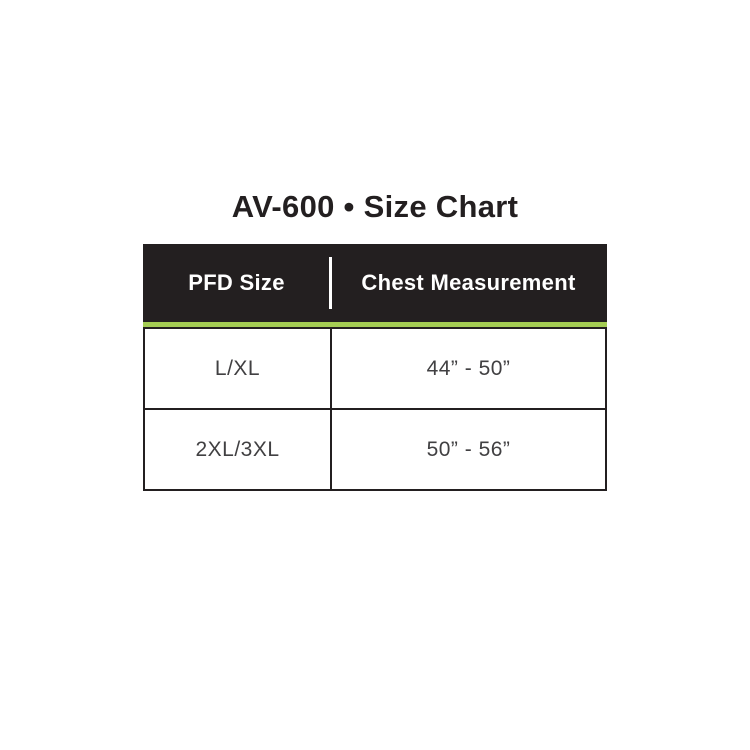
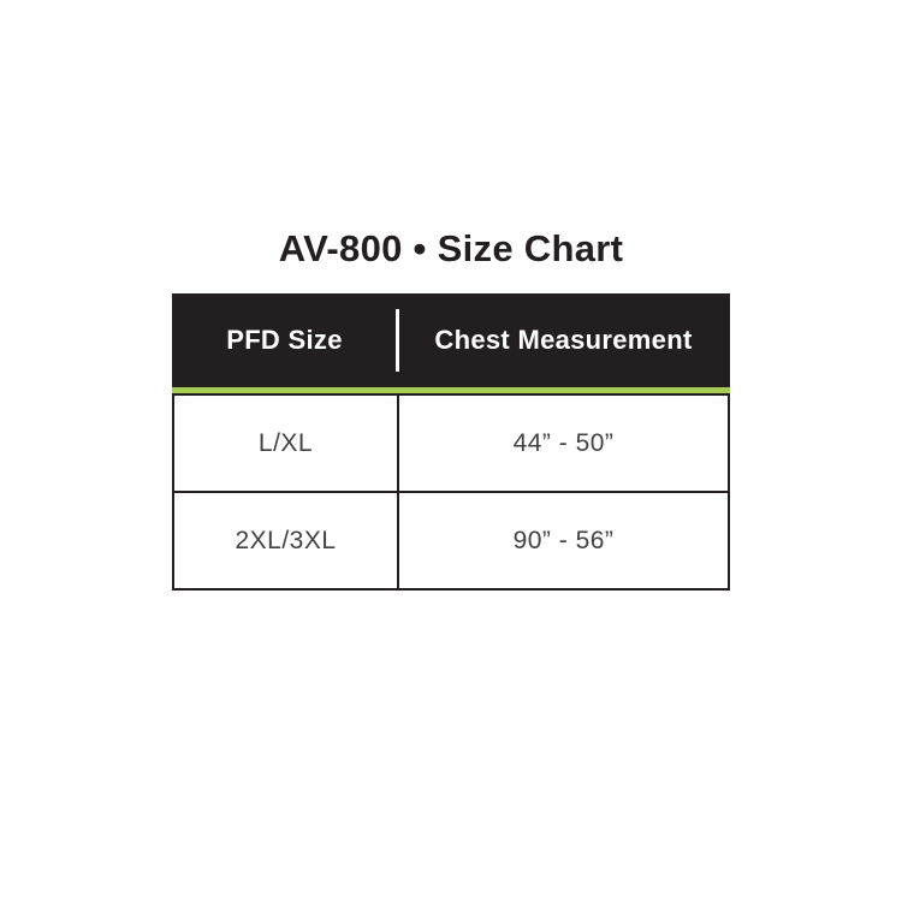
- AV-600 • Size Chart
+ AV-800 • Size Chart
  PFD Size
  Chest Measurement
  L/XL
  44” - 50”
  2XL/3XL
- 50” - 56”
+ 90” - 56”
